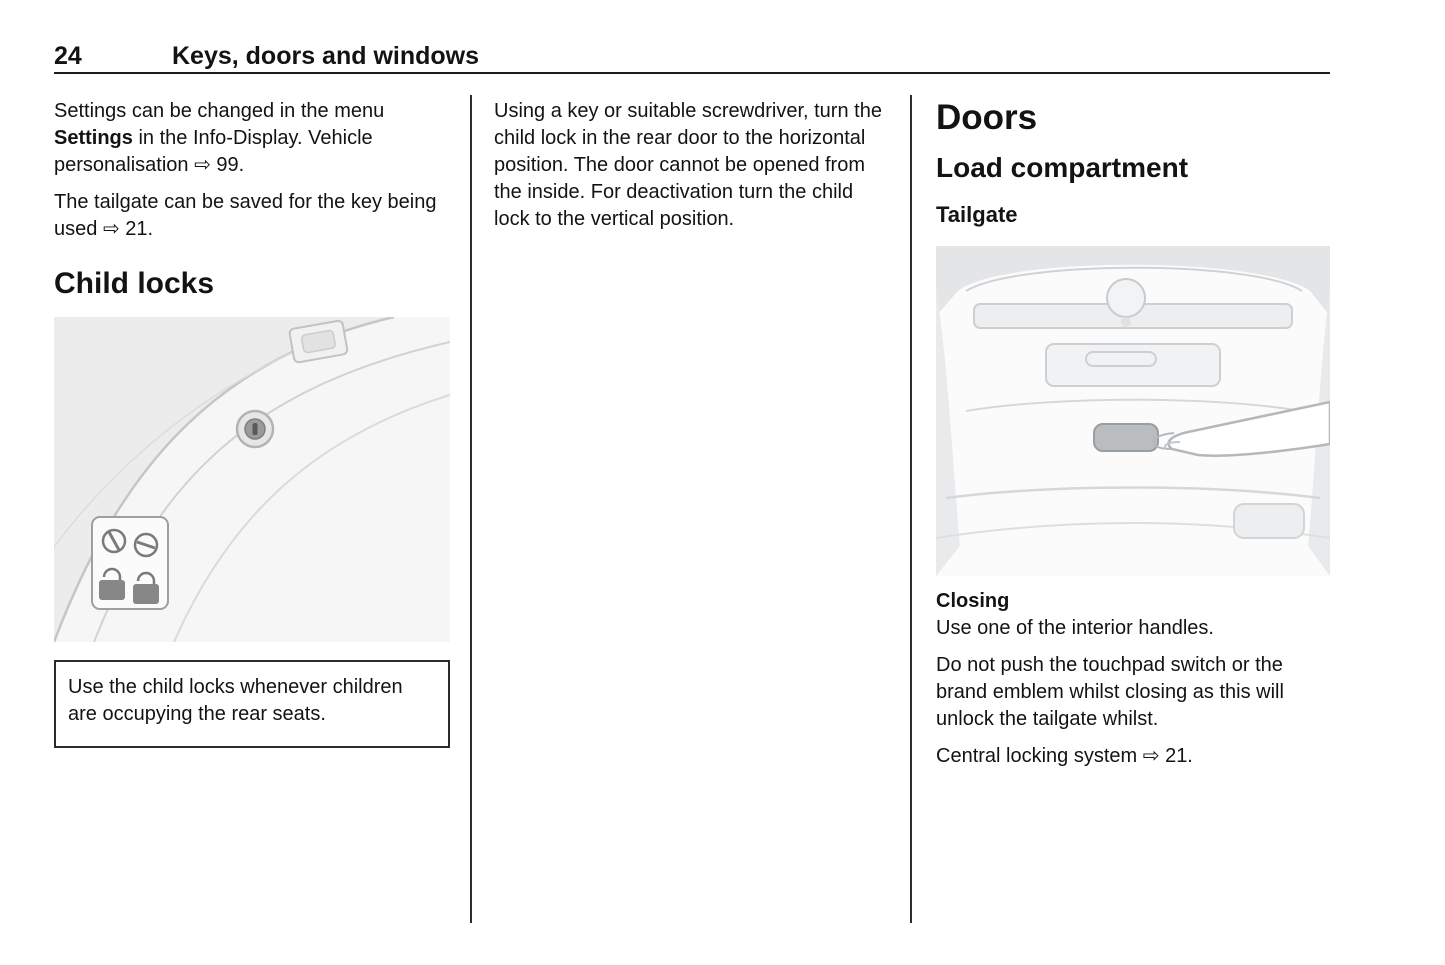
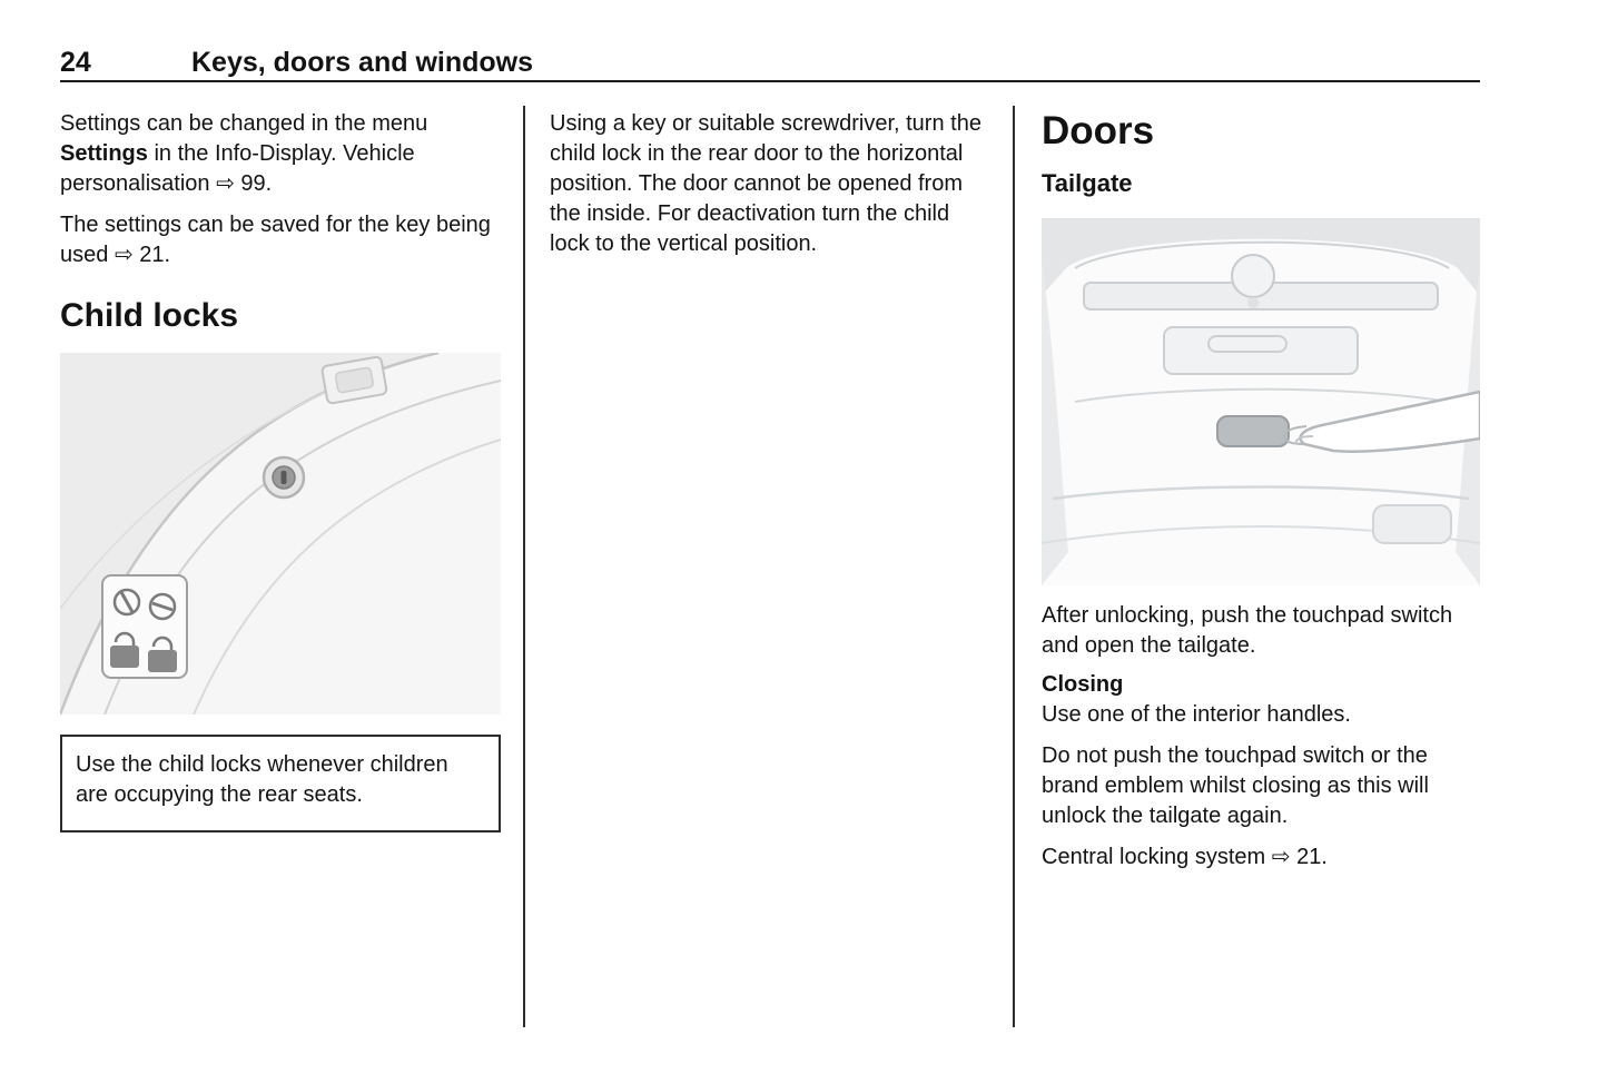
  24
  Keys, doors and windows
  Settings can be changed in the menu Settings in the Info-Display. Vehicle personalisation ⇨ 99.
- The tailgate can be saved for the key being used ⇨ 21.
+ The settings can be saved for the key being used ⇨ 21.
  Child locks
  Use the child locks whenever children are occupying the rear seats.
  Using a key or suitable screwdriver, turn the child lock in the rear door to the horizontal position. The door cannot be opened from the inside. For deactivation turn the child lock to the vertical position.
  Doors
- Load compartment
  Tailgate
+ After unlocking, push the touchpad switch and open the tailgate.
  Closing
  Use one of the interior handles.
- Do not push the touchpad switch or the brand emblem whilst closing as this will unlock the tailgate whilst.
+ Do not push the touchpad switch or the brand emblem whilst closing as this will unlock the tailgate again.
  Central locking system ⇨ 21.
